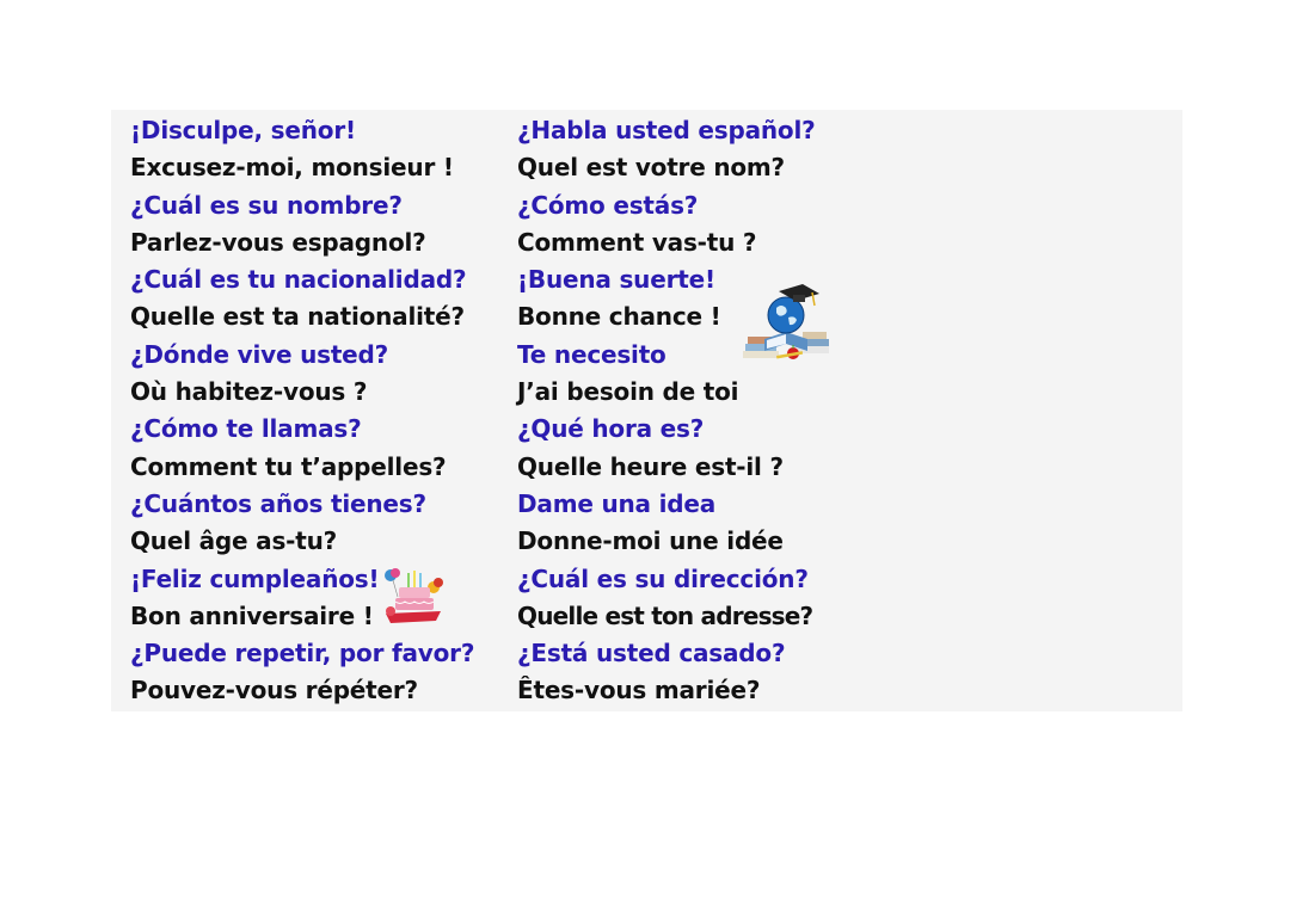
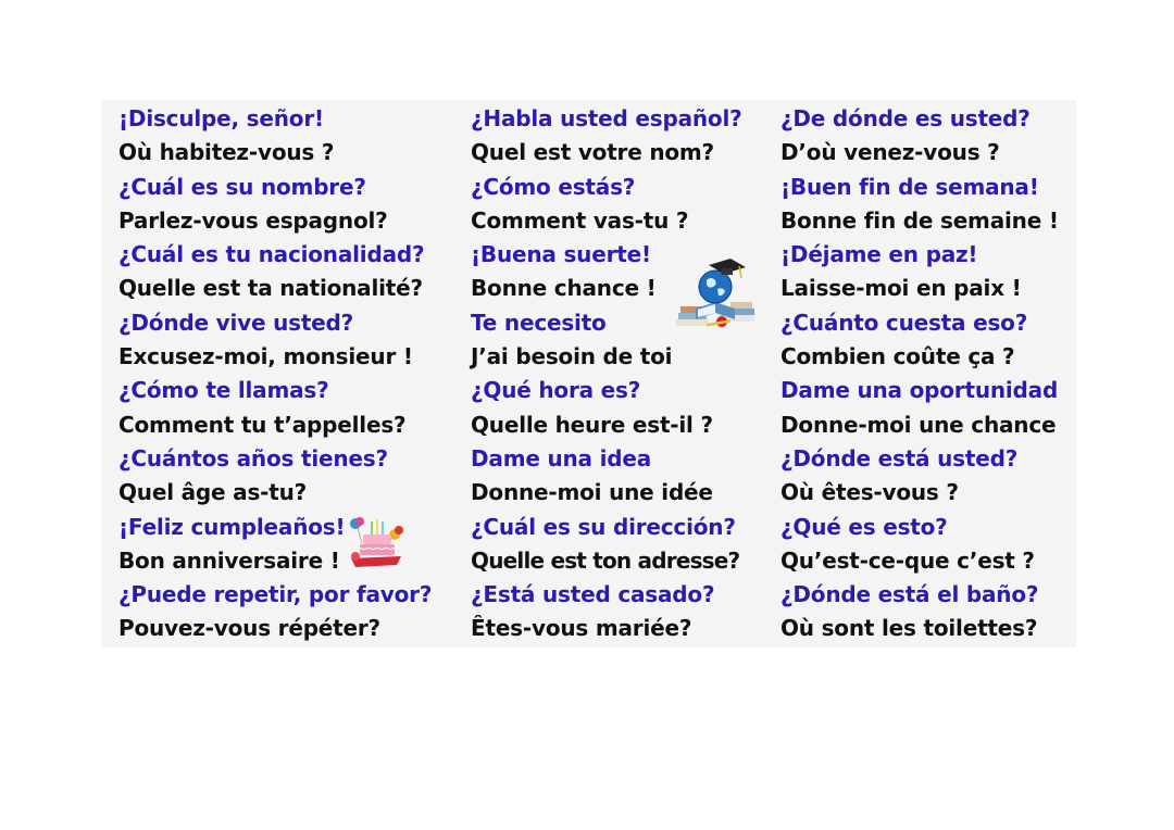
  ¡Disculpe, señor!
- Excusez-moi, monsieur !
+ Où habitez-vous ?
  ¿Cuál es su nombre?
  Parlez-vous espagnol?
  ¿Cuál es tu nacionalidad?
  Quelle est ta nationalité?
  ¿Dónde vive usted?
- Où habitez-vous ?
+ Excusez-moi, monsieur !
  ¿Cómo te llamas?
  Comment tu t’appelles?
  ¿Cuántos años tienes?
  Quel âge as-tu?
  ¡Feliz cumpleaños!
  Bon anniversaire !
  ¿Puede repetir, por favor?
  Pouvez-vous répéter?
  ¿Habla usted español?
  Quel est votre nom?
  ¿Cómo estás?
  Comment vas-tu ?
  ¡Buena suerte!
  Bonne chance !
  Te necesito
  J’ai besoin de toi
  ¿Qué hora es?
  Quelle heure est-il ?
  Dame una idea
  Donne-moi une idée
  ¿Cuál es su dirección?
  Quelle est ton adresse?
  ¿Está usted casado?
  Êtes-vous mariée?
+ ¿De dónde es usted?
+ D’où venez-vous ?
+ ¡Buen fin de semana!
+ Bonne fin de semaine !
+ ¡Déjame en paz!
+ Laisse-moi en paix !
+ ¿Cuánto cuesta eso?
+ Combien coûte ça ?
+ Dame una oportunidad
+ Donne-moi une chance
+ ¿Dónde está usted?
+ Où êtes-vous ?
+ ¿Qué es esto?
+ Qu’est-ce-que c’est ?
+ ¿Dónde está el baño?
+ Où sont les toilettes?
